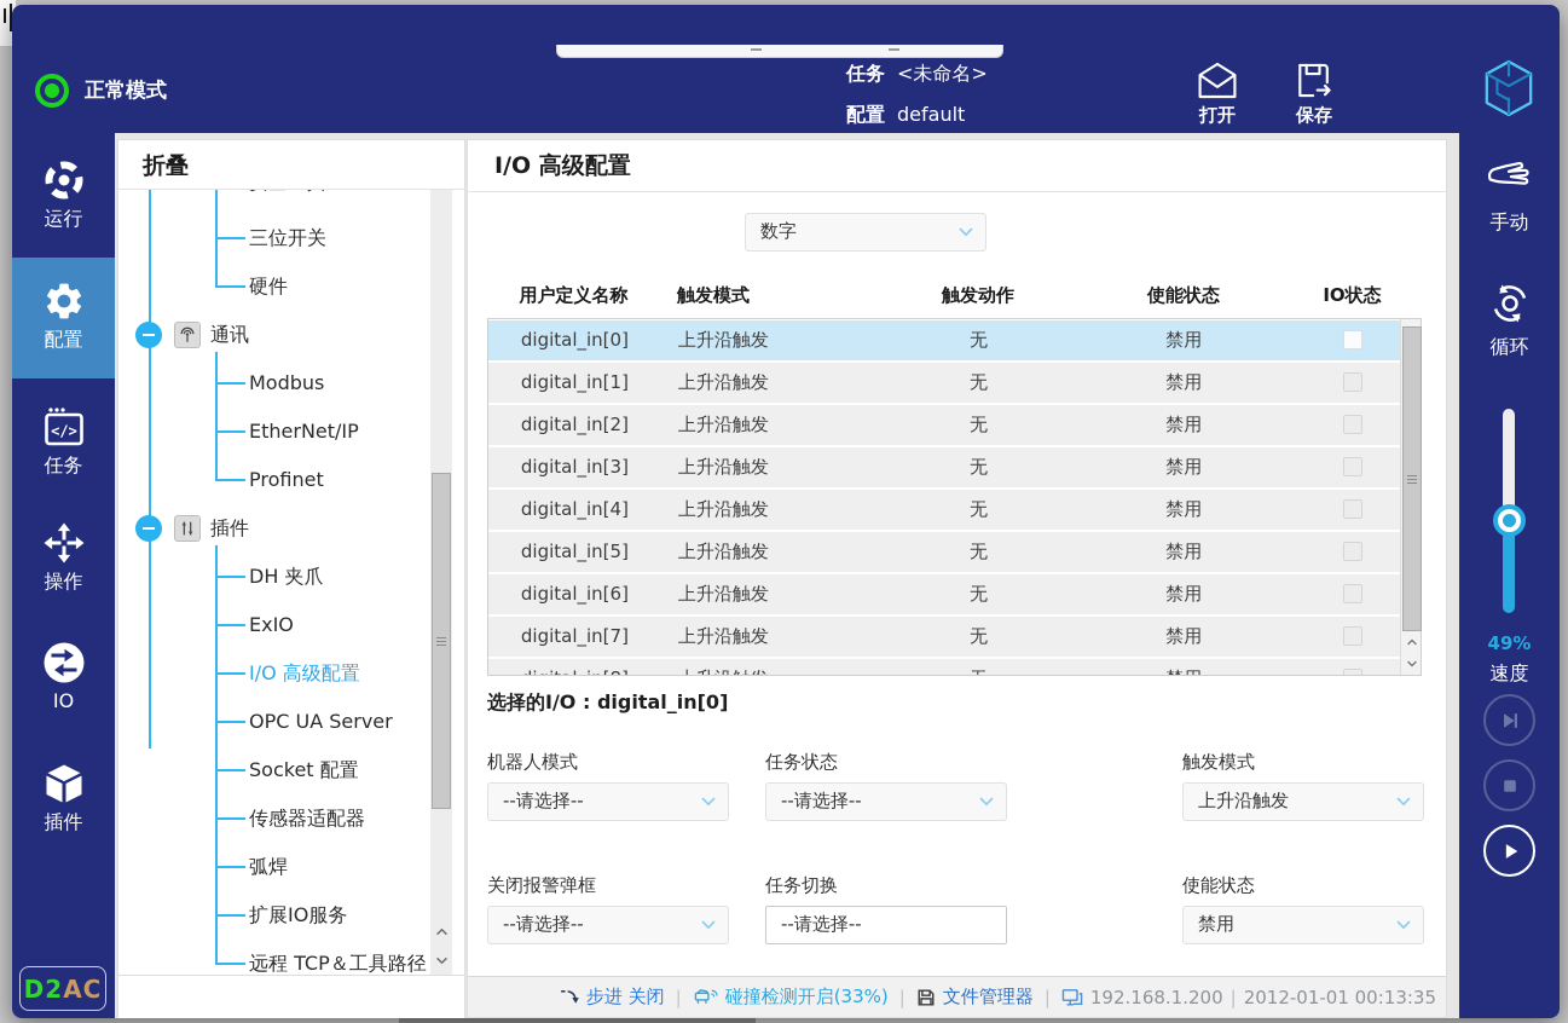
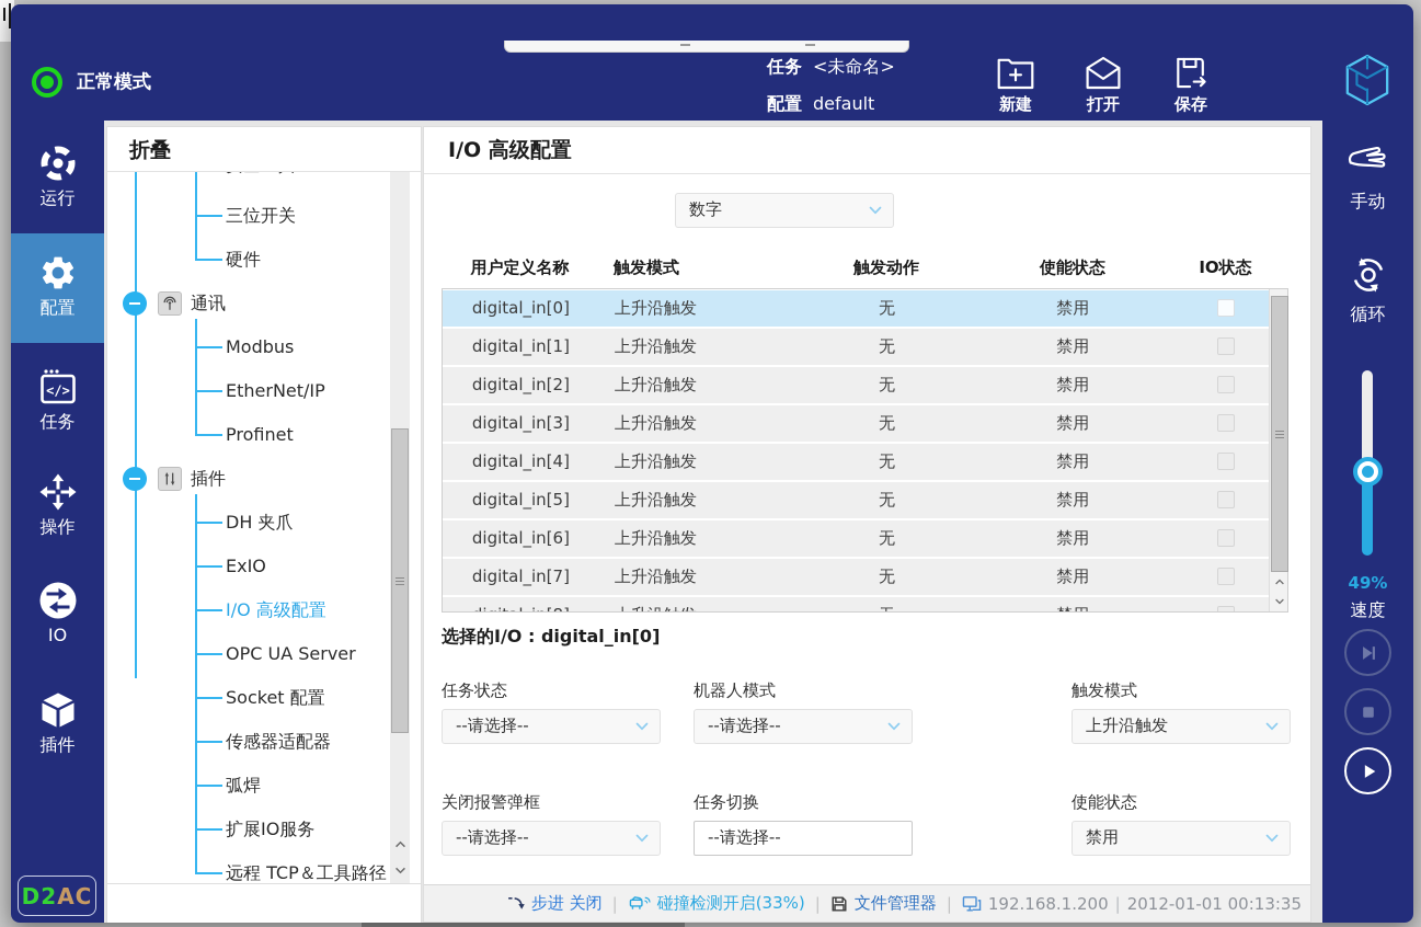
  正常模式
  任务 <未命名>
  配置 default
+ 新建
  打开
  保存
  D2
  AC
  运行
  配置
  </>
  任务
  操作
  IO
  插件
  折叠
  三位开关
  硬件
  通讯
  Modbus
  EtherNet/IP
  Profinet
  插件
  DH 夹爪
  ExIO
  I/O 高级配置
  OPC UA Server
  Socket 配置
  传感器适配器
  弧焊
  扩展IO服务
  远程 TCP＆工具路径
  I/O 高级配置
  数字
  用户定义名称
  触发模式
  触发动作
  使能状态
  IO状态
  digital_in[0]
  上升沿触发
  无
  禁用
  digital_in[1]
  上升沿触发
  无
  禁用
  digital_in[2]
  上升沿触发
  无
  禁用
  digital_in[3]
  上升沿触发
  无
  禁用
  digital_in[4]
  上升沿触发
  无
  禁用
  digital_in[5]
  上升沿触发
  无
  禁用
  digital_in[6]
  上升沿触发
  无
  禁用
  digital_in[7]
  上升沿触发
  无
  禁用
  选择的I/O : digital_in[0]
- 机器人模式
+ 任务状态
  --请选择--
- 任务状态
+ 机器人模式
  --请选择--
  触发模式
  上升沿触发
  关闭报警弹框
  --请选择--
  任务切换
  --请选择--
  使能状态
  禁用
  步进 关闭
  |
  碰撞检测开启(33%)
  |
  文件管理器
  |
  192.168.1.200
  |
  2012-01-01 00:13:35
  手动
  循环
  49%
  速度
